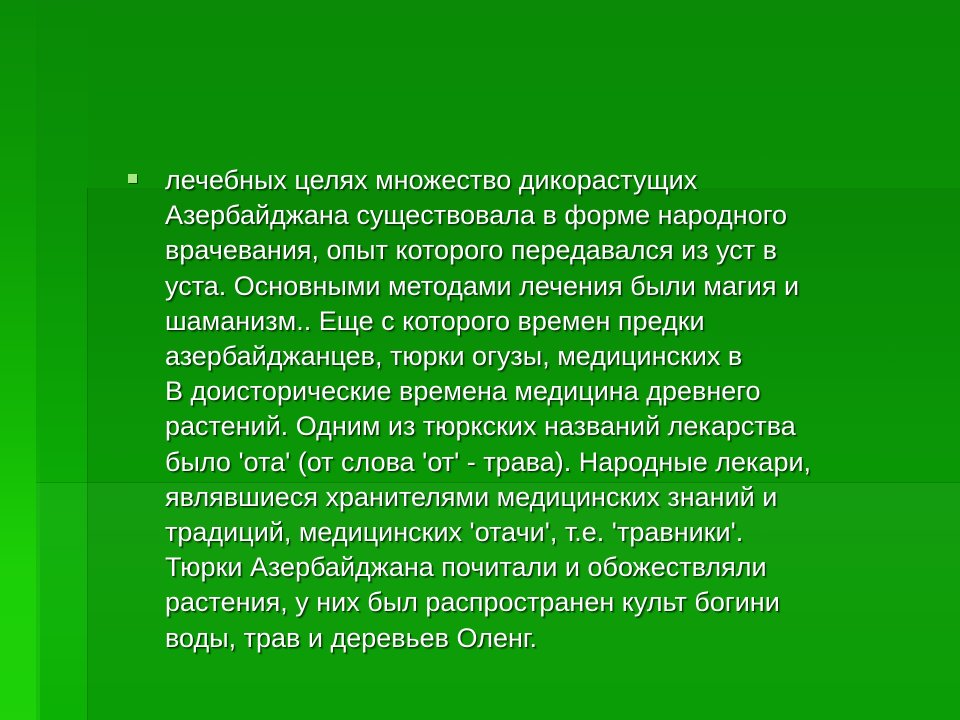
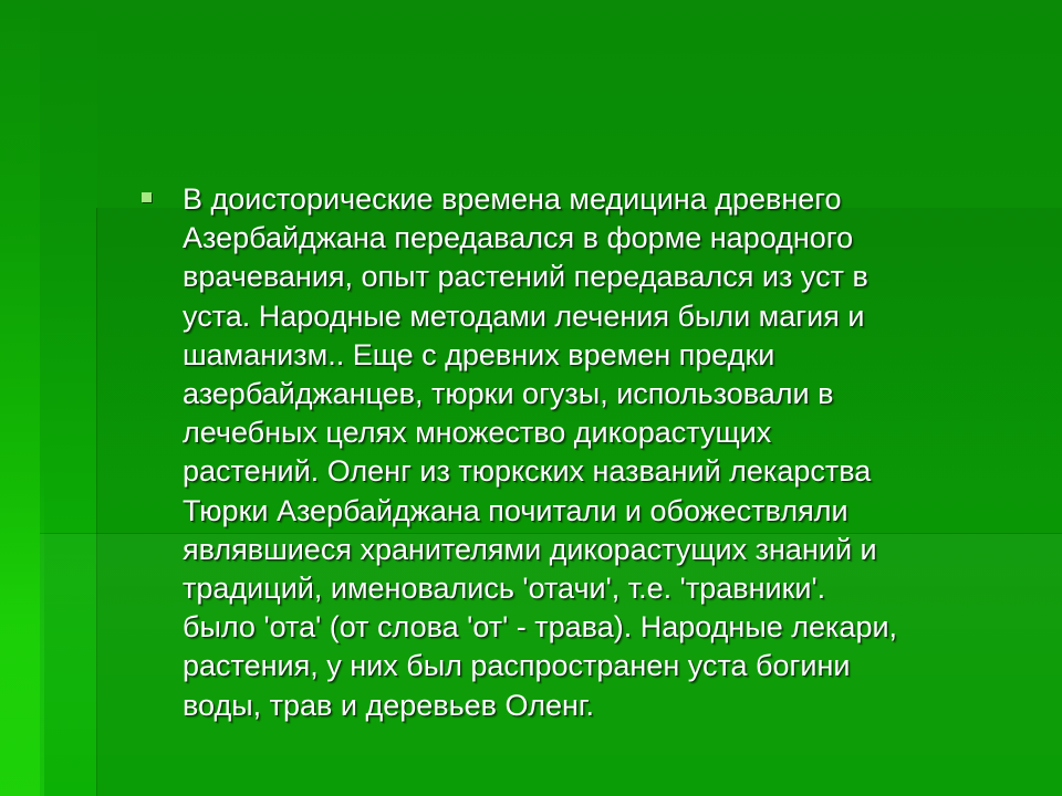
- лечебных целях множество дикорастущих
+ В доисторические времена медицина древнего
- Азербайджана существовала в форме народного
+ Азербайджана передавался в форме народного
- врачевания, опыт которого передавался из уст в
+ врачевания, опыт растений передавался из уст в
- уста. Основными методами лечения были магия и
+ уста. Народные методами лечения были магия и
- шаманизм.. Еще с которого времен предки
+ шаманизм.. Еще с древних времен предки
- азербайджанцев, тюрки огузы, медицинских в
+ азербайджанцев, тюрки огузы, использовали в
- В доисторические времена медицина древнего
+ лечебных целях множество дикорастущих
- растений. Одним из тюркских названий лекарства
+ растений. Оленг из тюркских названий лекарства
- было 'ота' (от слова 'от' - трава). Народные лекари,
+ Тюрки Азербайджана почитали и обожествляли
- являвшиеся хранителями медицинских знаний и
+ являвшиеся хранителями дикорастущих знаний и
- традиций, медицинских 'отачи', т.е. 'травники'.
+ традиций, именовались 'отачи', т.е. 'травники'.
- Тюрки Азербайджана почитали и обожествляли
+ было 'ота' (от слова 'от' - трава). Народные лекари,
- растения, у них был распространен культ богини
+ растения, у них был распространен уста богини
  воды, трав и деревьев Оленг.
